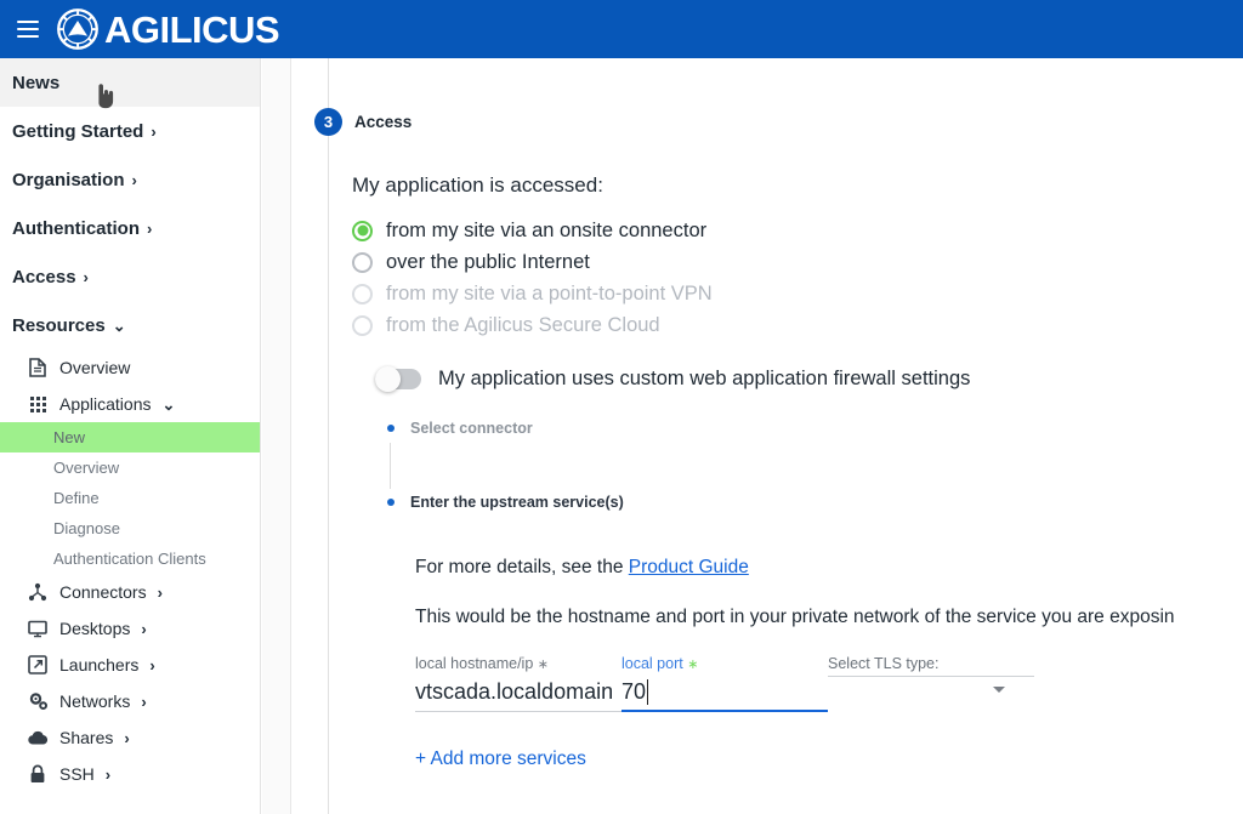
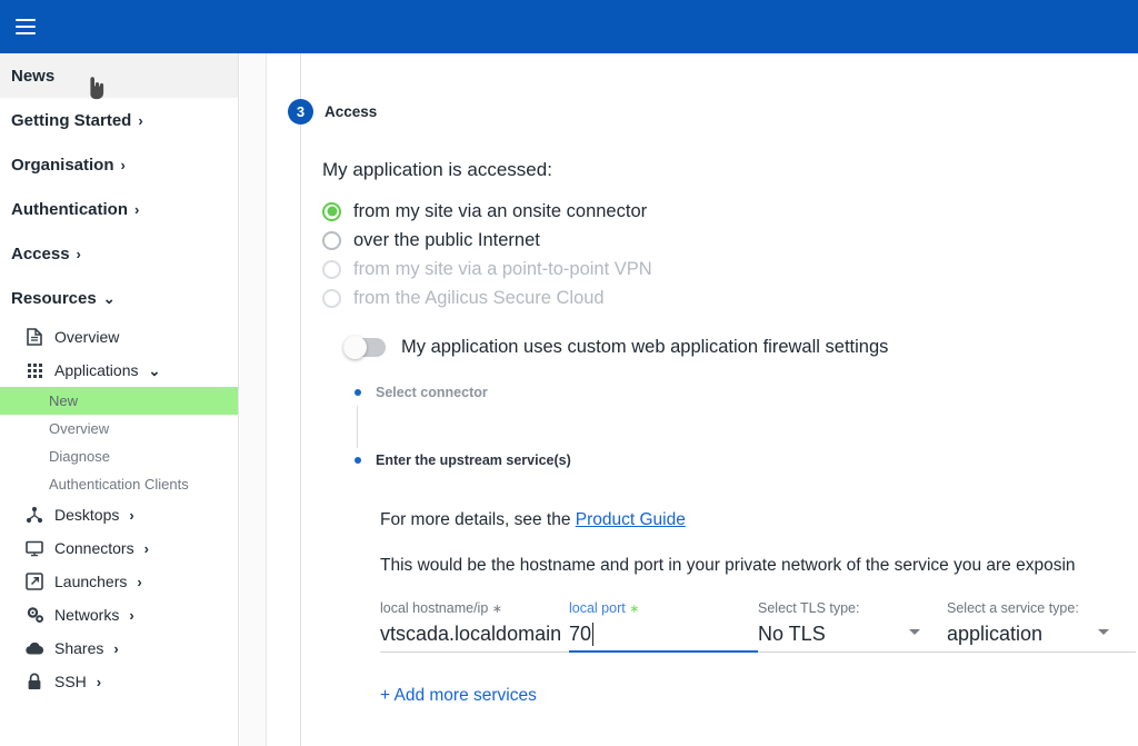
- AGILICUS
  News
  Getting Started
  ›
  Organisation
  ›
  Authentication
  ›
  Access
  ›
  Resources
  ⌄
  Overview
  Applications
  ⌄
  New
  Overview
- Define
  Diagnose
  Authentication Clients
- Connectors
+ Desktops
  ›
- Desktops
+ Connectors
  ›
  Launchers
  ›
  Networks
  ›
  Shares
  ›
  SSH
  ›
  3
  Access
  My application is accessed:
  from my site via an onsite connector
  over the public Internet
  from my site via a point-to-point VPN
  from the Agilicus Secure Cloud
  My application uses custom web application firewall settings
  Select connector
  Enter the upstream service(s)
  For more details, see the Product Guide
  This would be the hostname and port in your private network of the service you are exposin
  local hostname/ip ∗
  vtscada.localdomain
  local port ∗
  70
  Select TLS type:
+ No TLS
+ Select a service type:
+ application
  + Add more services
